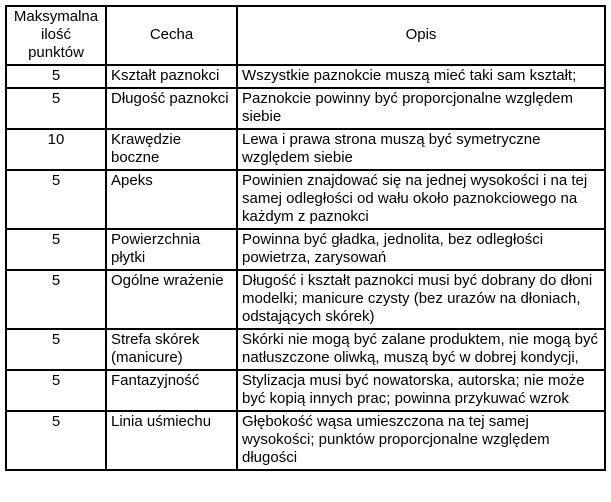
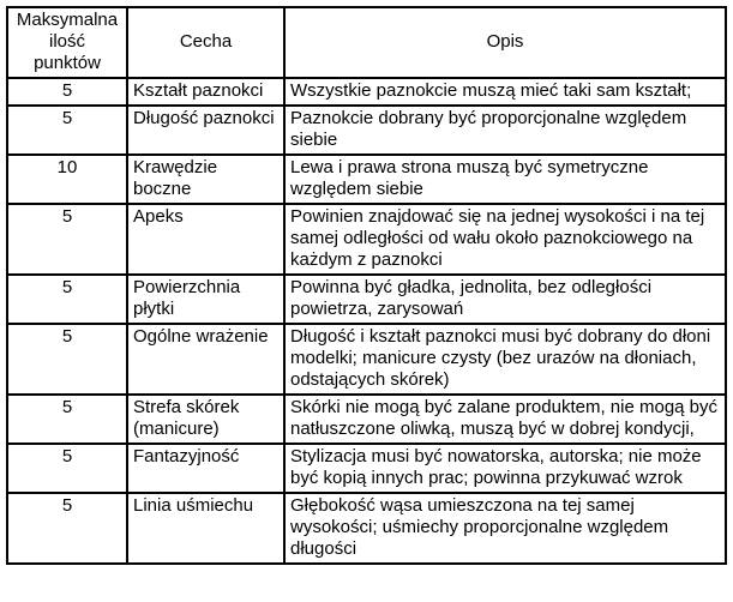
  Maksymalna ilość punktów	Cecha	Opis
  5	Kształt paznokci	Wszystkie paznokcie muszą mieć taki sam kształt;
- 5	Długość paznokci	Paznokcie powinny być proporcjonalne względem siebie
+ 5	Długość paznokci	Paznokcie dobrany być proporcjonalne względem siebie
  10	Krawędzie boczne	Lewa i prawa strona muszą być symetryczne względem siebie
  5	Apeks	Powinien znajdować się na jednej wysokości i na tej samej odległości od wału około paznokciowego na każdym z paznokci
  5	Powierzchnia płytki	Powinna być gładka, jednolita, bez odległości powietrza, zarysowań
  5	Ogólne wrażenie	Długość i kształt paznokci musi być dobrany do dłoni modelki; manicure czysty (bez urazów na dłoniach, odstających skórek)
  5	Strefa skórek (manicure)	Skórki nie mogą być zalane produktem, nie mogą być natłuszczone oliwką, muszą być w dobrej kondycji,
  5	Fantazyjność	Stylizacja musi być nowatorska, autorska; nie może być kopią innych prac; powinna przykuwać wzrok
- 5	Linia uśmiechu	Głębokość wąsa umieszczona na tej samej wysokości; punktów proporcjonalne względem długości
+ 5	Linia uśmiechu	Głębokość wąsa umieszczona na tej samej wysokości; uśmiechy proporcjonalne względem długości
